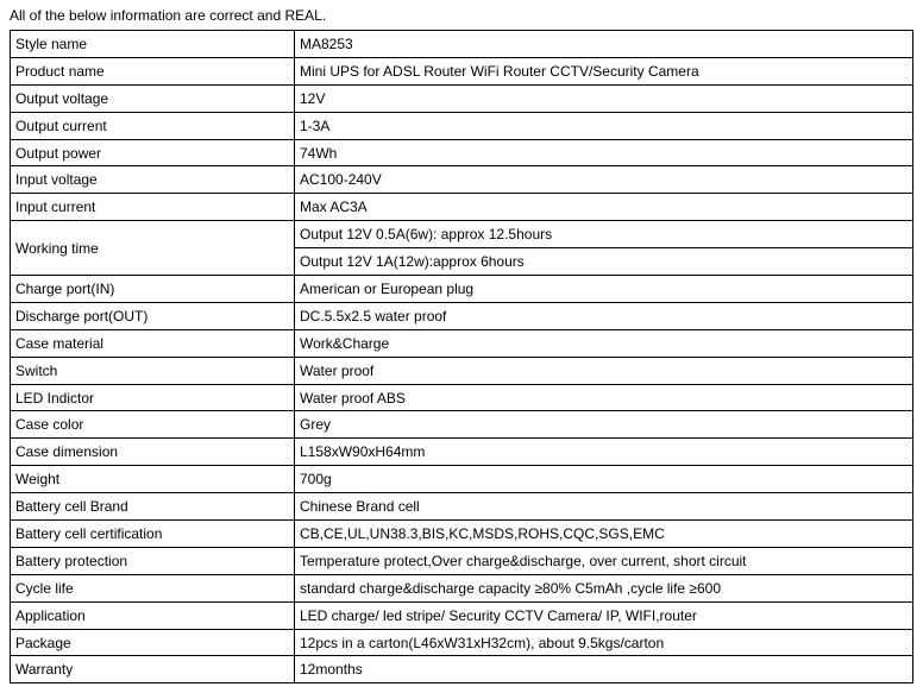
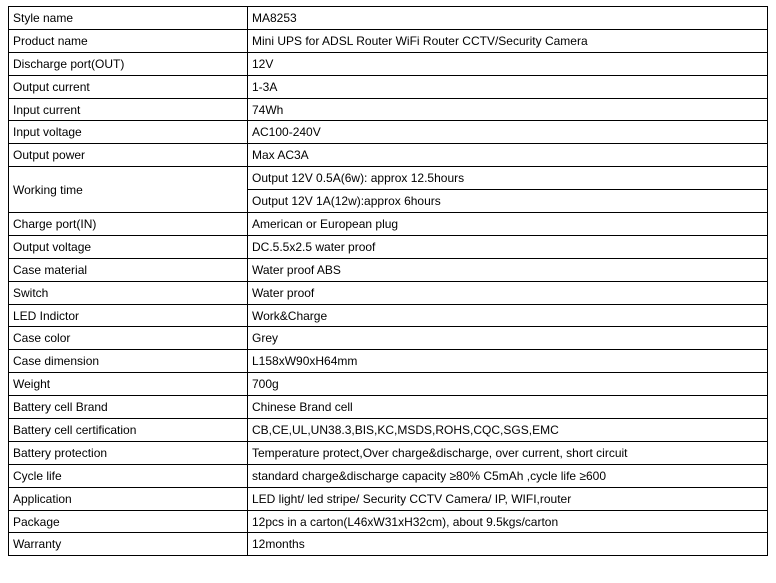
- All of the below information are correct and REAL.
  Style name	MA8253
  Product name	Mini UPS for ADSL Router WiFi Router CCTV/Security Camera
- Output voltage	12V
+ Discharge port(OUT)	12V
  Output current	1-3A
- Output power	74Wh
+ Input current	74Wh
  Input voltage	AC100-240V
- Input current	Max AC3A
+ Output power	Max AC3A
  Working time	Output 12V 0.5A(6w): approx 12.5hours
  Output 12V 1A(12w):approx 6hours
  Charge port(IN)	American or European plug
- Discharge port(OUT)	DC.5.5x2.5 water proof
+ Output voltage	DC.5.5x2.5 water proof
- Case material	Work&Charge
+ Case material	Water proof ABS
  Switch	Water proof
- LED Indictor	Water proof ABS
+ LED Indictor	Work&Charge
  Case color	Grey
  Case dimension	L158xW90xH64mm
  Weight	700g
  Battery cell Brand	Chinese Brand cell
  Battery cell certification	CB,CE,UL,UN38.3,BIS,KC,MSDS,ROHS,CQC,SGS,EMC
  Battery protection	Temperature protect,Over charge&discharge, over current, short circuit
  Cycle life	standard charge&discharge capacity ≥80% C5mAh ,cycle life ≥600
- Application	LED charge/ led stripe/ Security CCTV Camera/ IP, WIFI,router
+ Application	LED light/ led stripe/ Security CCTV Camera/ IP, WIFI,router
  Package	12pcs in a carton(L46xW31xH32cm), about 9.5kgs/carton
  Warranty	12months
